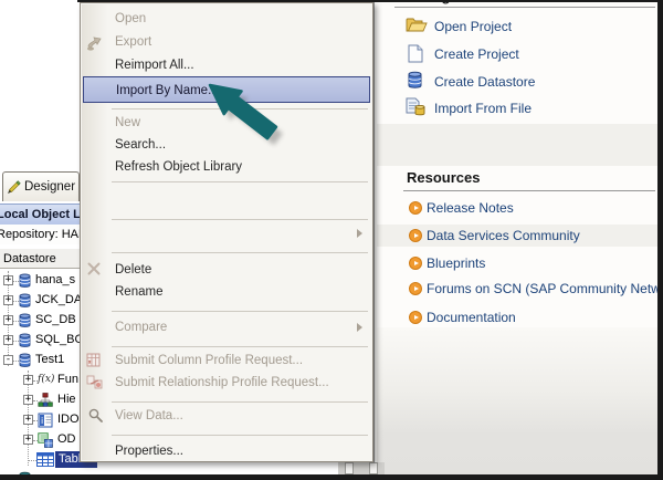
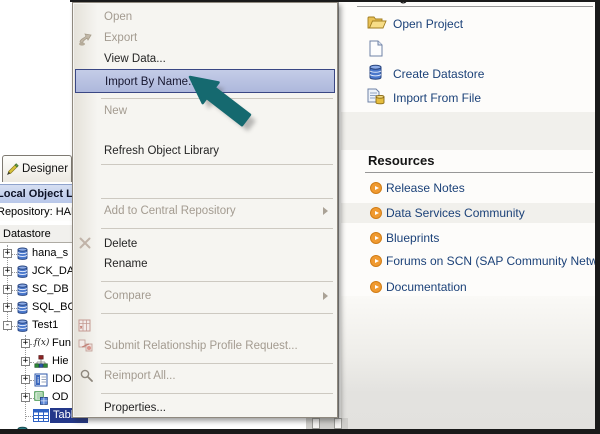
  Designer
  Local Object L
  Repository: HA
  Datastore
  +
  hana_s
  +
  JCK_DA
  +
  SC_DB
  +
  SQL_B
  -
  Test1
  +
  f(x)
  Fun
  +
  Hie
  +
  i
  IDO
  +
  OD
  Open Project
- Create Project
  Create Datastore
  Import From File
  Resources
  Release Notes
  Data Services Community
  Blueprints
  Forums on SCN (SAP Community Netw
  Documentation
  Open
  Export
- Reimport All...
+ View Data...
  Import By Name.
  New
- Search...
  Refresh Object Library
+ Add to Central Repository
  Delete
  Rename
  Compare
- Submit Column Profile Request...
  Submit Relationship Profile Request...
- View Data...
+ Reimport All...
  Properties...
